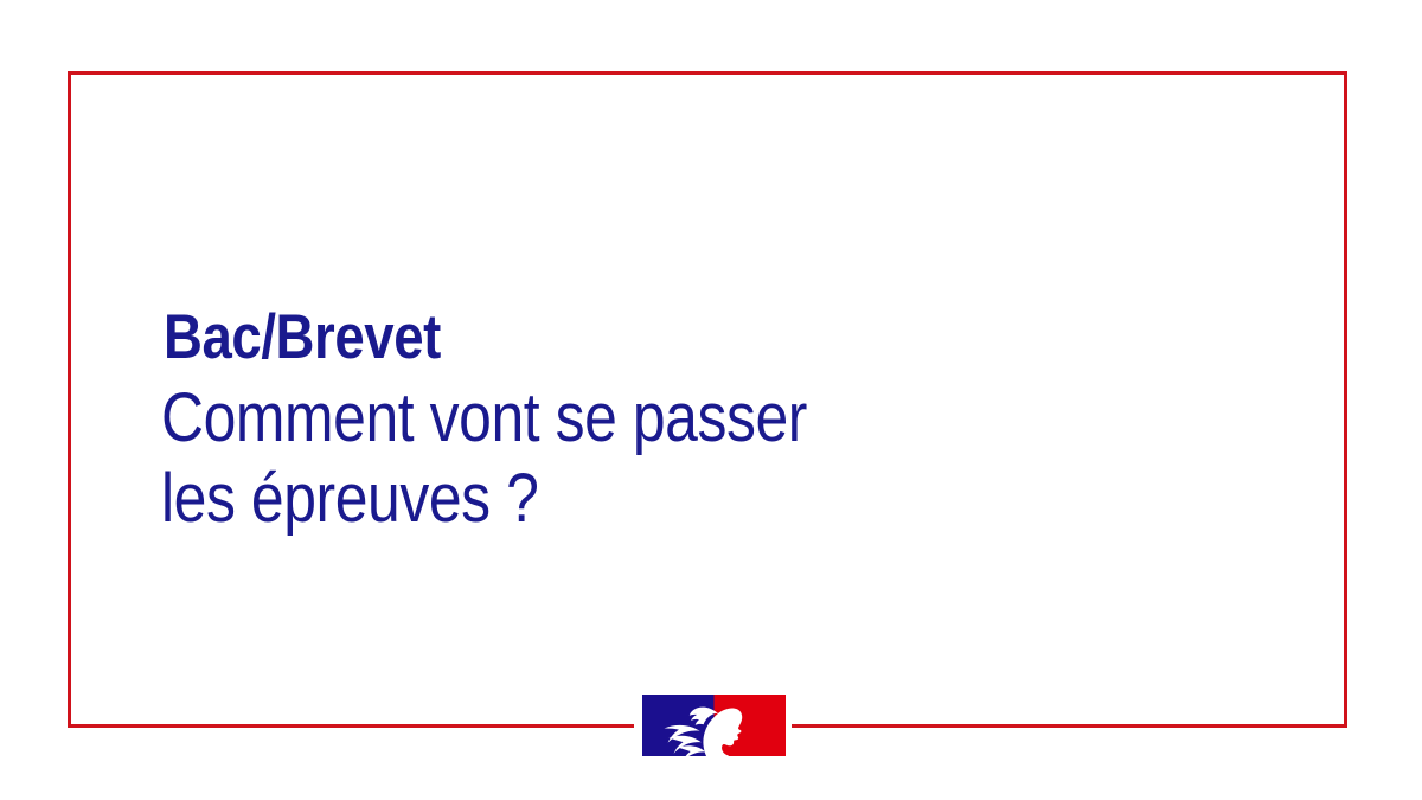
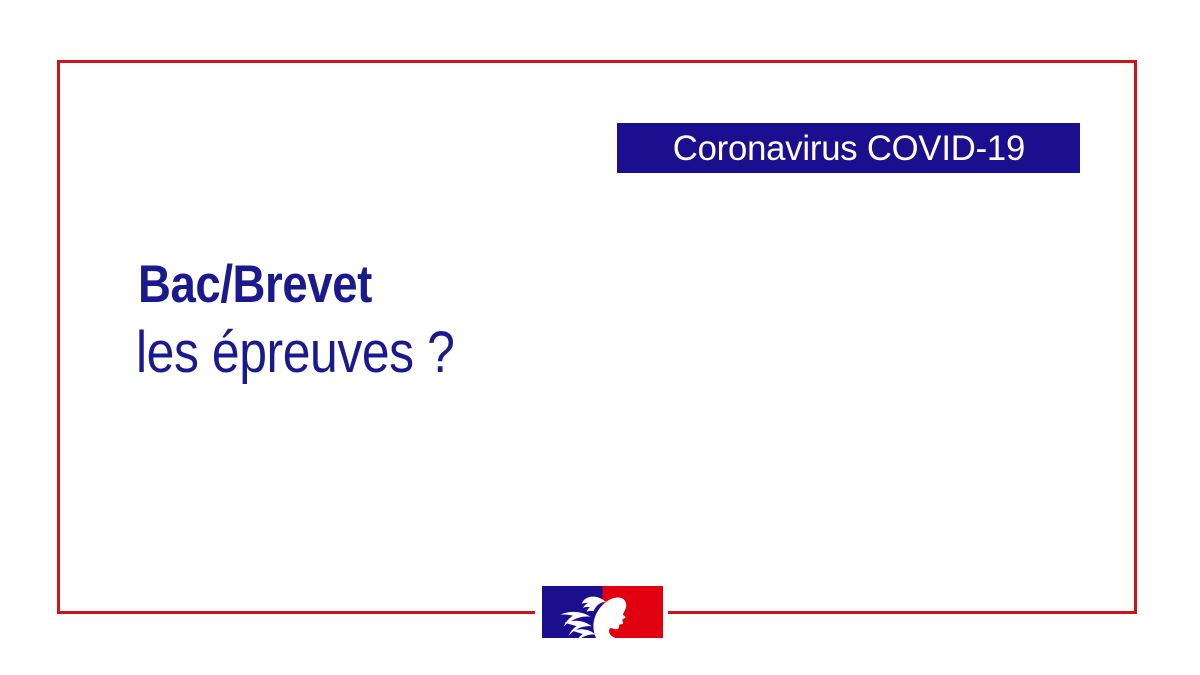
+ Coronavirus COVID-19
  Bac/Brevet
- Comment vont se passer
  les épreuves ?
